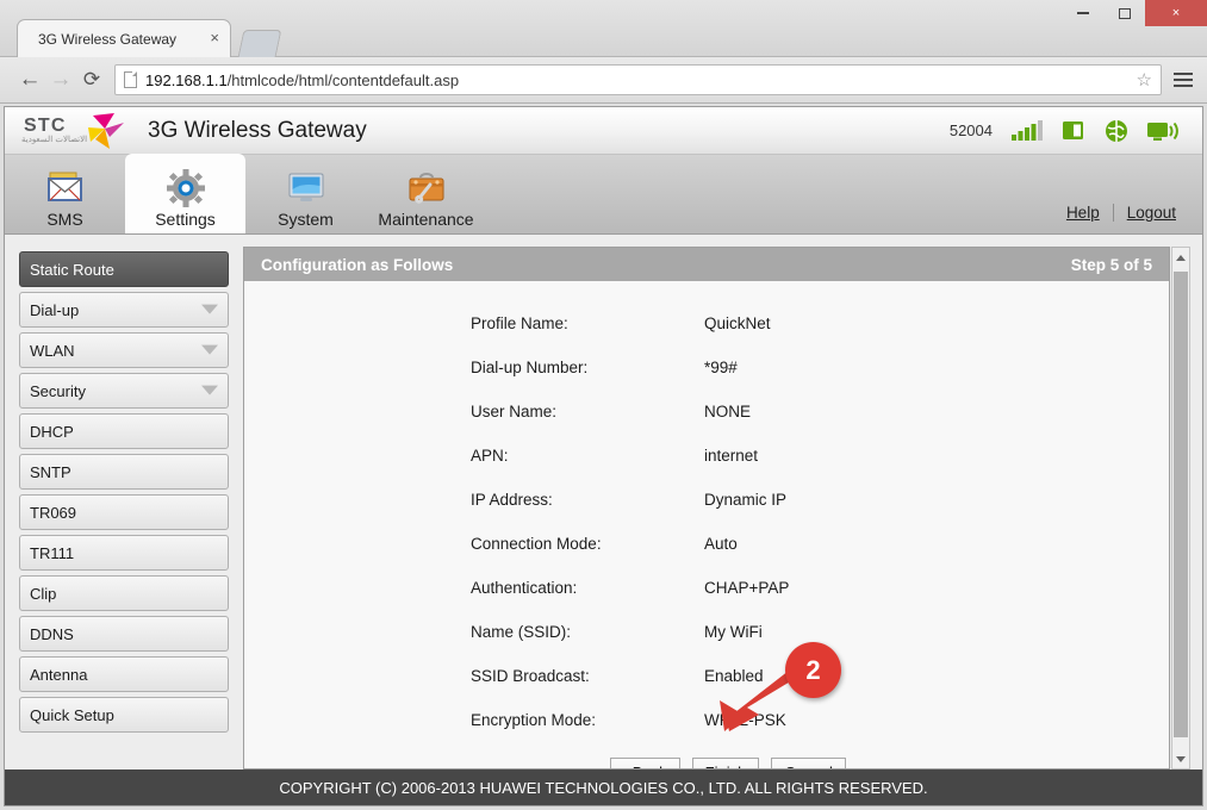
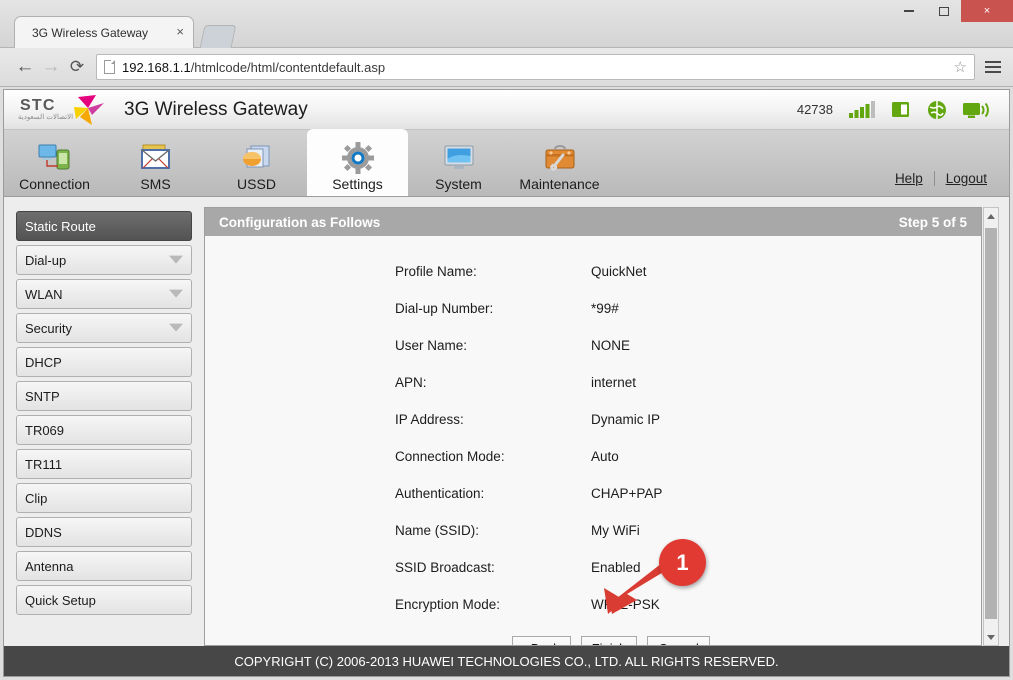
  3G Wireless Gateway
  ×
  ×
  ←
  →
  ⟳
  192.168.1.1/htmlcode/html/contentdefault.asp
  ☆
  STC
  الاتصالات السعودية
  3G Wireless Gateway
- 52004
+ 42738
+ Connection
  SMS
+ USSD
  Settings
  System
  Maintenance
  Help
  Logout
  Static Route
  Dial-up
  WLAN
  Security
  DHCP
  SNTP
  TR069
  TR111
  Clip
  DDNS
  Antenna
  Quick Setup
  Configuration as Follows
  Step 5 of 5
  Profile Name:	QuickNet
  Dial-up Number:	*99#
  User Name:	NONE
  APN:	internet
  IP Address:	Dynamic IP
  Connection Mode:	Auto
  Authentication:	CHAP+PAP
  Name (SSID):	My WiFi
  SSID Broadcast:	Enabled
  Encryption Mode:	W-PSK
  COPYRIGHT (C) 2006-2013 HUAWEI TECHNOLOGIES CO., LTD. ALL RIGHTS RESERVED.
- 2
+ 1
